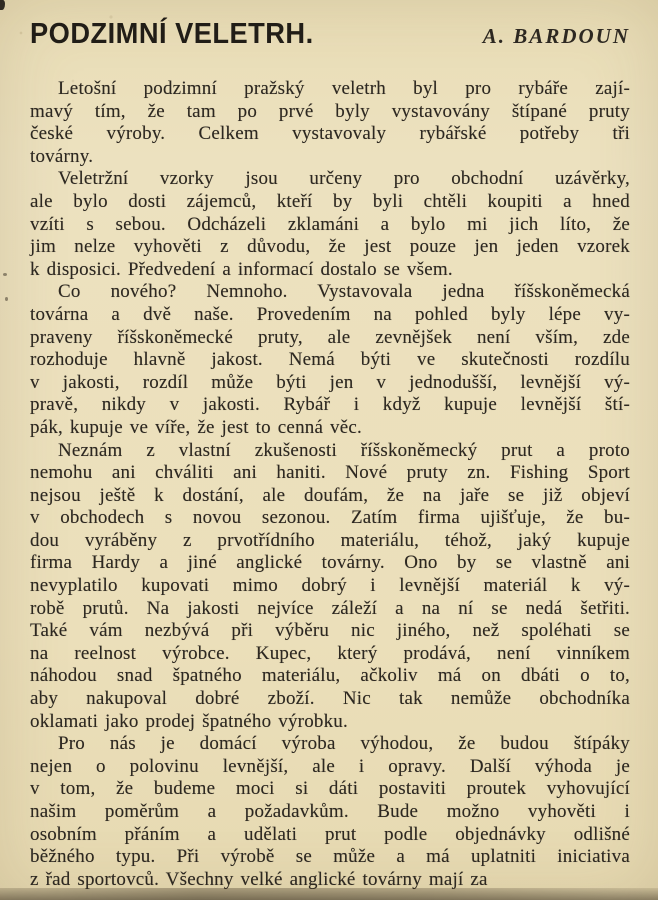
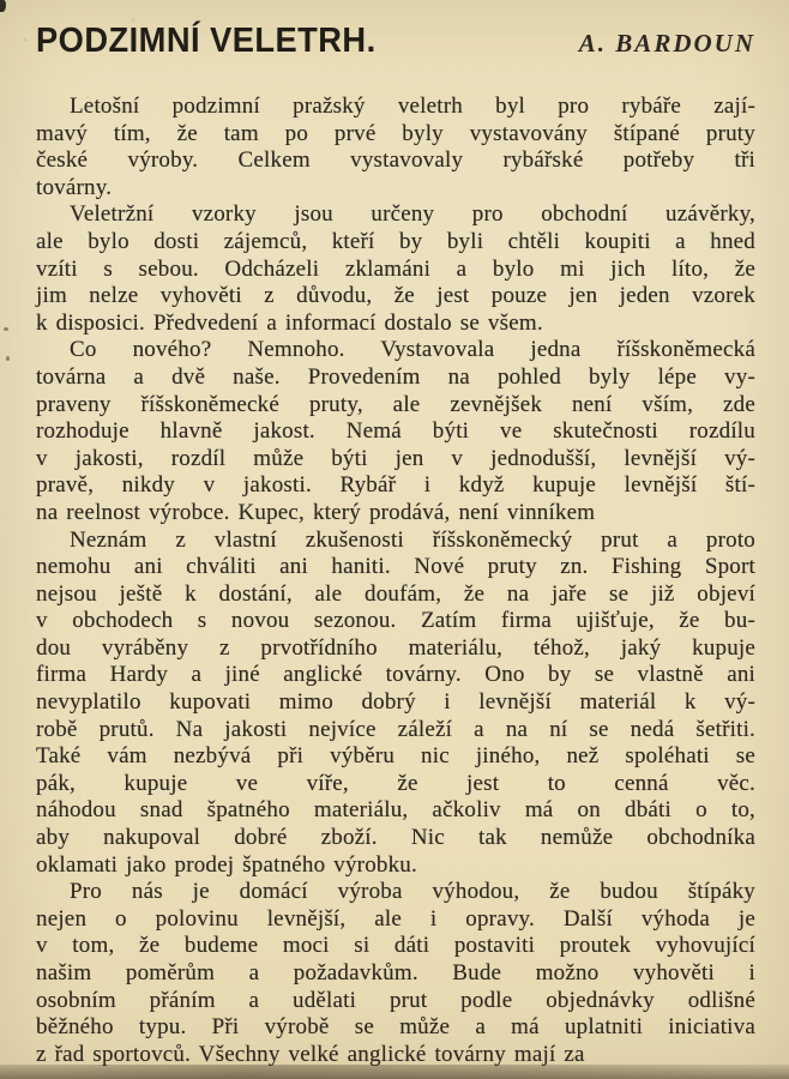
  PODZIMNÍ VELETRH.
  A. BARDOUN
  Letošní podzimní pražský veletrh byl pro rybáře zají-
  mavý tím, že tam po prvé byly vystavovány štípané pruty
  české výroby. Celkem vystavovaly rybářské potřeby tři
  továrny.
  Veletržní vzorky jsou určeny pro obchodní uzávěrky,
  ale bylo dosti zájemců, kteří by byli chtěli koupiti a hned
  vzíti s sebou. Odcházeli zklamáni a bylo mi jich líto, že
  jim nelze vyhověti z důvodu, že jest pouze jen jeden vzorek
  k disposici. Předvedení a informací dostalo se všem.
  Co nového? Nemnoho. Vystavovala jedna říšskoněmecká
  továrna a dvě naše. Provedením na pohled byly lépe vy-
  praveny říšskoněmecké pruty, ale zevnějšek není vším, zde
  rozhoduje hlavně jakost. Nemá býti ve skutečnosti rozdílu
  v jakosti, rozdíl může býti jen v jednodušší, levnější vý-
  pravě, nikdy v jakosti. Rybář i když kupuje levnější ští-
- pák, kupuje ve víře, že jest to cenná věc.
+ na reelnost výrobce. Kupec, který prodává, není vinníkem
  Neznám z vlastní zkušenosti říšskoněmecký prut a proto
  nemohu ani chváliti ani haniti. Nové pruty zn. Fishing Sport
  nejsou ještě k dostání, ale doufám, že na jaře se již objeví
  v obchodech s novou sezonou. Zatím firma ujišťuje, že bu-
  dou vyráběny z prvotřídního materiálu, téhož, jaký kupuje
  firma Hardy a jiné anglické továrny. Ono by se vlastně ani
  nevyplatilo kupovati mimo dobrý i levnější materiál k vý-
  robě prutů. Na jakosti nejvíce záleží a na ní se nedá šetřiti.
  Také vám nezbývá při výběru nic jiného, než spoléhati se
- na reelnost výrobce. Kupec, který prodává, není vinníkem
+ pák, kupuje ve víře, že jest to cenná věc.
  náhodou snad špatného materiálu, ačkoliv má on dbáti o to,
  aby nakupoval dobré zboží. Nic tak nemůže obchodníka
  oklamati jako prodej špatného výrobku.
  Pro nás je domácí výroba výhodou, že budou štípáky
  nejen o polovinu levnější, ale i opravy. Další výhoda je
  v tom, že budeme moci si dáti postaviti proutek vyhovující
  našim poměrům a požadavkům. Bude možno vyhověti i
  osobním přáním a udělati prut podle objednávky odlišné
  běžného typu. Při výrobě se může a má uplatniti iniciativa
  z řad sportovců. Všechny velké anglické továrny mají za
